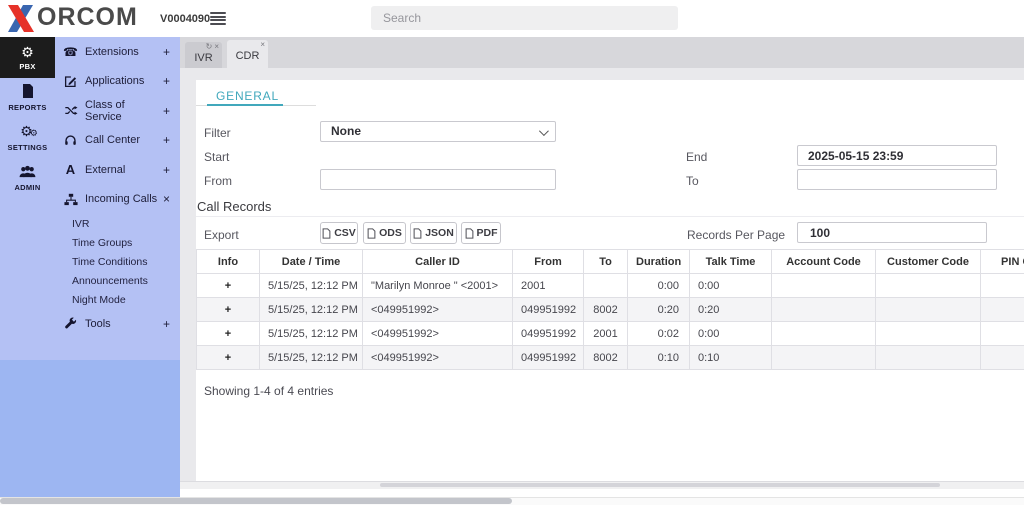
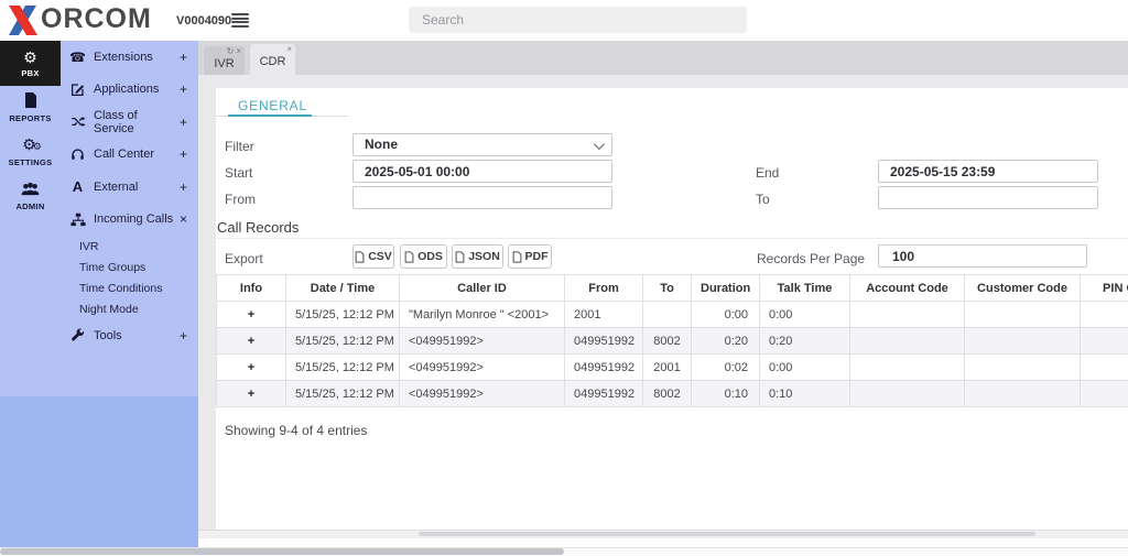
  ORCOM
  V0004090
  Search
  ⚙
  PBX
  REPORTS
  ⚙⚙
  SETTINGS
  ADMIN
  ☎
  Extensions
  +
  Applications
  +
  Class of Service
  +
  Call Center
  +
  A
  External
  +
  Incoming Calls
  ×
  IVR
  Time Groups
  Time Conditions
- Announcements
  Night Mode
  Tools
  +
  ↻
  ×
  IVR
  ×
  CDR
  GENERAL
  Filter
  None
  Start
+ 2025-05-01 00:00
  End
  2025-05-15 23:59
  From
  To
  Call Records
  Export
  CSV
  ODS
  JSON
  PDF
  Records Per Page
  100
  Info	Date / Time	Caller ID	From	To	Duration	Talk Time	Account Code	Customer Code	PIN
  +	5/15/25, 12:12 PM	"Marilyn Monroe " <2001>	2001		0:00	0:00
  +	5/15/25, 12:12 PM	<049951992>	049951992	8002	0:20	0:20
  +	5/15/25, 12:12 PM	<049951992>	049951992	2001	0:02	0:00
  +	5/15/25, 12:12 PM	<049951992>	049951992	8002	0:10	0:10
- Showing 1-4 of 4 entries
+ Showing 9-4 of 4 entries
